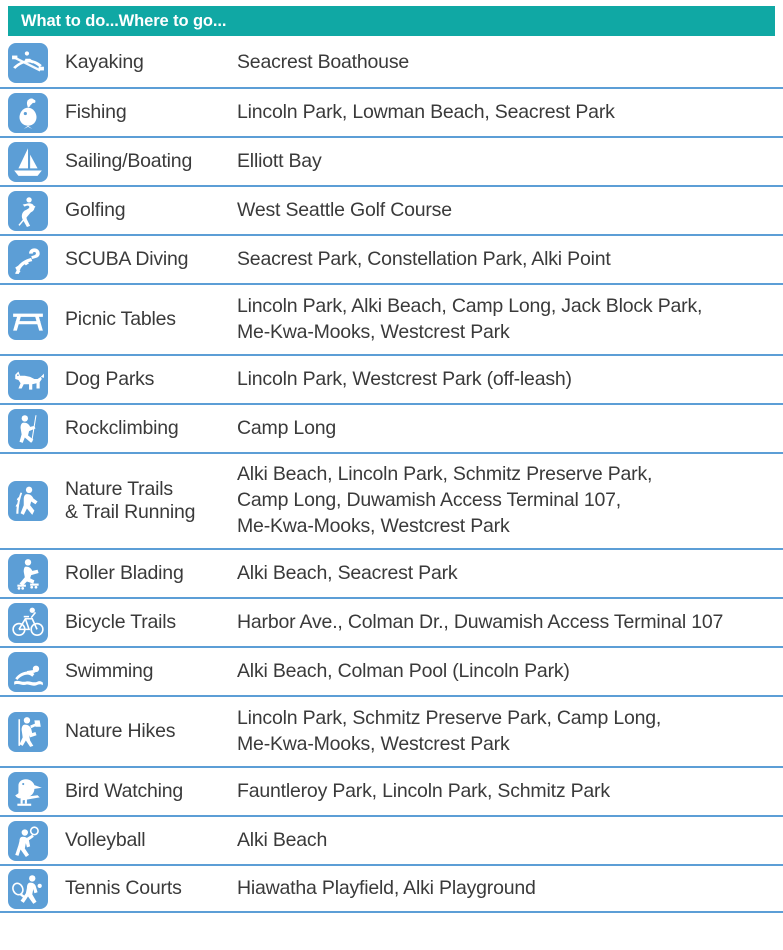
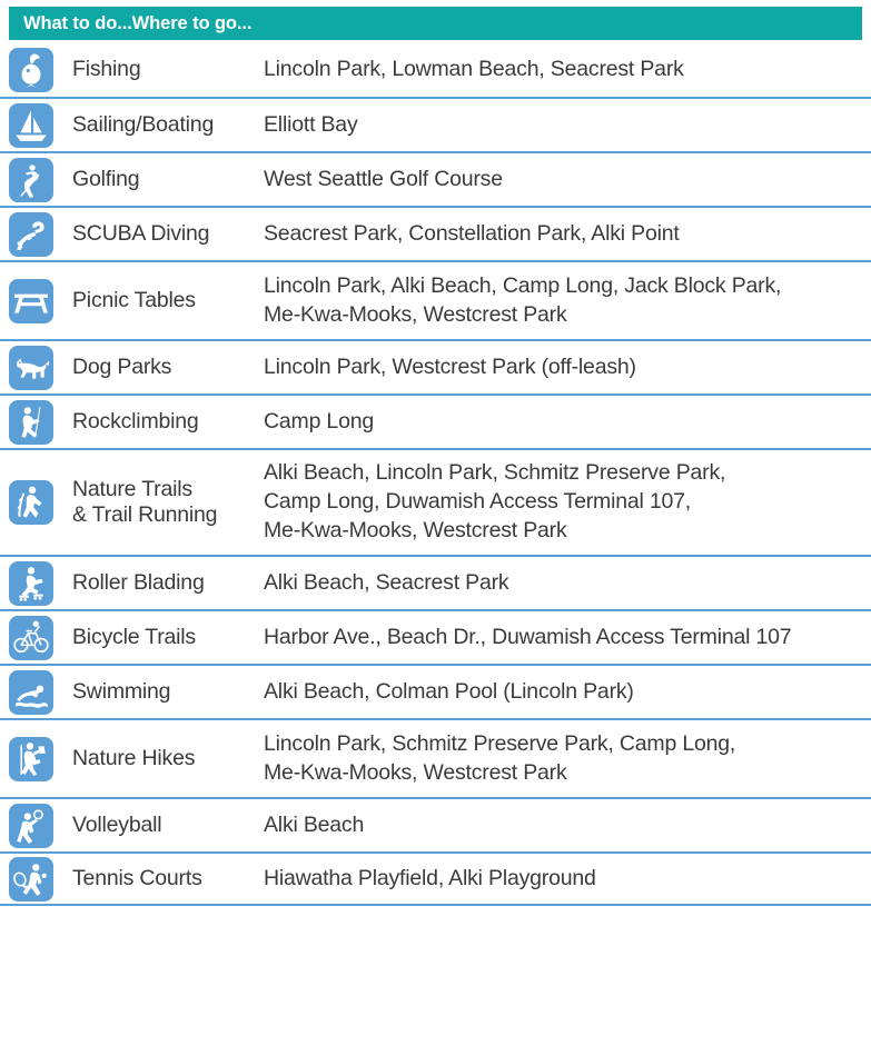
  What to do...Where to go...
- Kayaking
- Seacrest Boathouse
  Fishing
  Lincoln Park, Lowman Beach, Seacrest Park
  Sailing/Boating
  Elliott Bay
  Golfing
  West Seattle Golf Course
  SCUBA Diving
  Seacrest Park, Constellation Park, Alki Point
  Picnic Tables
  Lincoln Park, Alki Beach, Camp Long, Jack Block Park,
  Me-Kwa-Mooks, Westcrest Park
  Dog Parks
  Lincoln Park, Westcrest Park (off-leash)
  Rockclimbing
  Camp Long
  Nature Trails
  & Trail Running
  Alki Beach, Lincoln Park, Schmitz Preserve Park,
  Camp Long, Duwamish Access Terminal 107,
  Me-Kwa-Mooks, Westcrest Park
  Roller Blading
  Alki Beach, Seacrest Park
  Bicycle Trails
- Harbor Ave., Colman Dr., Duwamish Access Terminal 107
+ Harbor Ave., Beach Dr., Duwamish Access Terminal 107
  Swimming
  Alki Beach, Colman Pool (Lincoln Park)
  Nature Hikes
  Lincoln Park, Schmitz Preserve Park, Camp Long,
  Me-Kwa-Mooks, Westcrest Park
- Bird Watching
- Fauntleroy Park, Lincoln Park, Schmitz Park
  Volleyball
  Alki Beach
  Tennis Courts
  Hiawatha Playfield, Alki Playground
